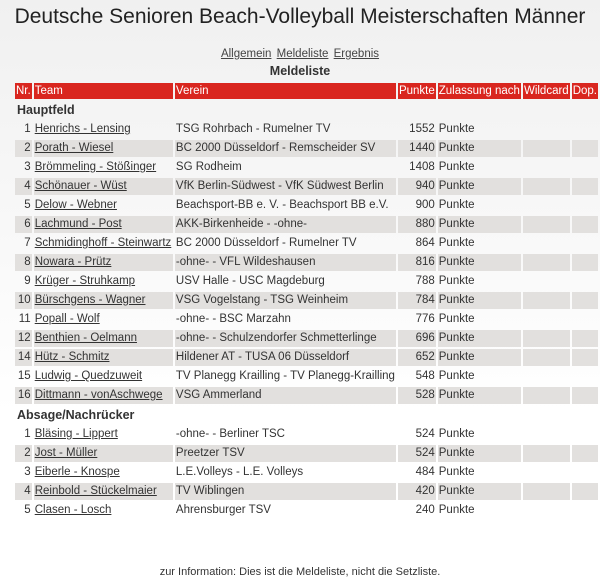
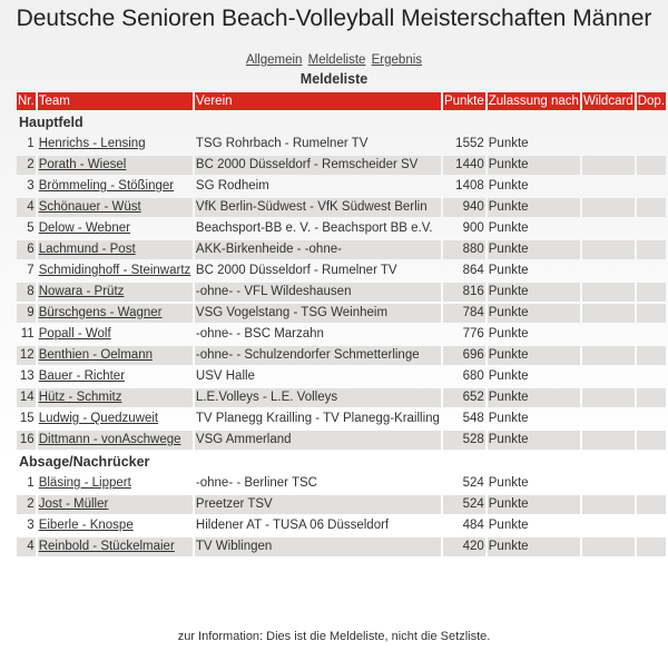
  Deutsche Senioren Beach-Volleyball Meisterschaften Männer
  Allgemein Meldeliste Ergebnis
  Meldeliste
  Nr.	Team	Verein	Punkte	Zulassung nach	Wildcard	Dop.
  Hauptfeld
  1	Henrichs - Lensing	TSG Rohrbach - Rumelner TV	1552	Punkte
  2	Porath - Wiesel	BC 2000 Düsseldorf - Remscheider SV	1440	Punkte
  3	Brömmeling - Stößinger	SG Rodheim	1408	Punkte
  4	Schönauer - Wüst	VfK Berlin-Südwest - VfK Südwest Berlin	940	Punkte
  5	Delow - Webner	Beachsport-BB e. V. - Beachsport BB e.V.	900	Punkte
  6	Lachmund - Post	AKK-Birkenheide - -ohne-	880	Punkte
  7	Schmidinghoff - Steinwartz	BC 2000 Düsseldorf - Rumelner TV	864	Punkte
  8	Nowara - Prütz	-ohne- - VFL Wildeshausen	816	Punkte
- 9	Krüger - Struhkamp	USV Halle - USC Magdeburg	788	Punkte
- 10	Bürschgens - Wagner	VSG Vogelstang - TSG Weinheim	784	Punkte
+ 9	Bürschgens - Wagner	VSG Vogelstang - TSG Weinheim	784	Punkte
  11	Popall - Wolf	-ohne- - BSC Marzahn	776	Punkte
  12	Benthien - Oelmann	-ohne- - Schulzendorfer Schmetterlinge	696	Punkte
+ 13	Bauer - Richter	USV Halle	680	Punkte
- 14	Hütz - Schmitz	Hildener AT - TUSA 06 Düsseldorf	652	Punkte
+ 14	Hütz - Schmitz	L.E.Volleys - L.E. Volleys	652	Punkte
  15	Ludwig - Quedzuweit	TV Planegg Krailling - TV Planegg-Krailling	548	Punkte
  16	Dittmann - vonAschwege	VSG Ammerland	528	Punkte
  Absage/Nachrücker
  1	Bläsing - Lippert	-ohne- - Berliner TSC	524	Punkte
  2	Jost - Müller	Preetzer TSV	524	Punkte
- 3	Eiberle - Knospe	L.E.Volleys - L.E. Volleys	484	Punkte
+ 3	Eiberle - Knospe	Hildener AT - TUSA 06 Düsseldorf	484	Punkte
  4	Reinbold - Stückelmaier	TV Wiblingen	420	Punkte
- 5	Clasen - Losch	Ahrensburger TSV	240	Punkte
  zur Information: Dies ist die Meldeliste, nicht die Setzliste.
